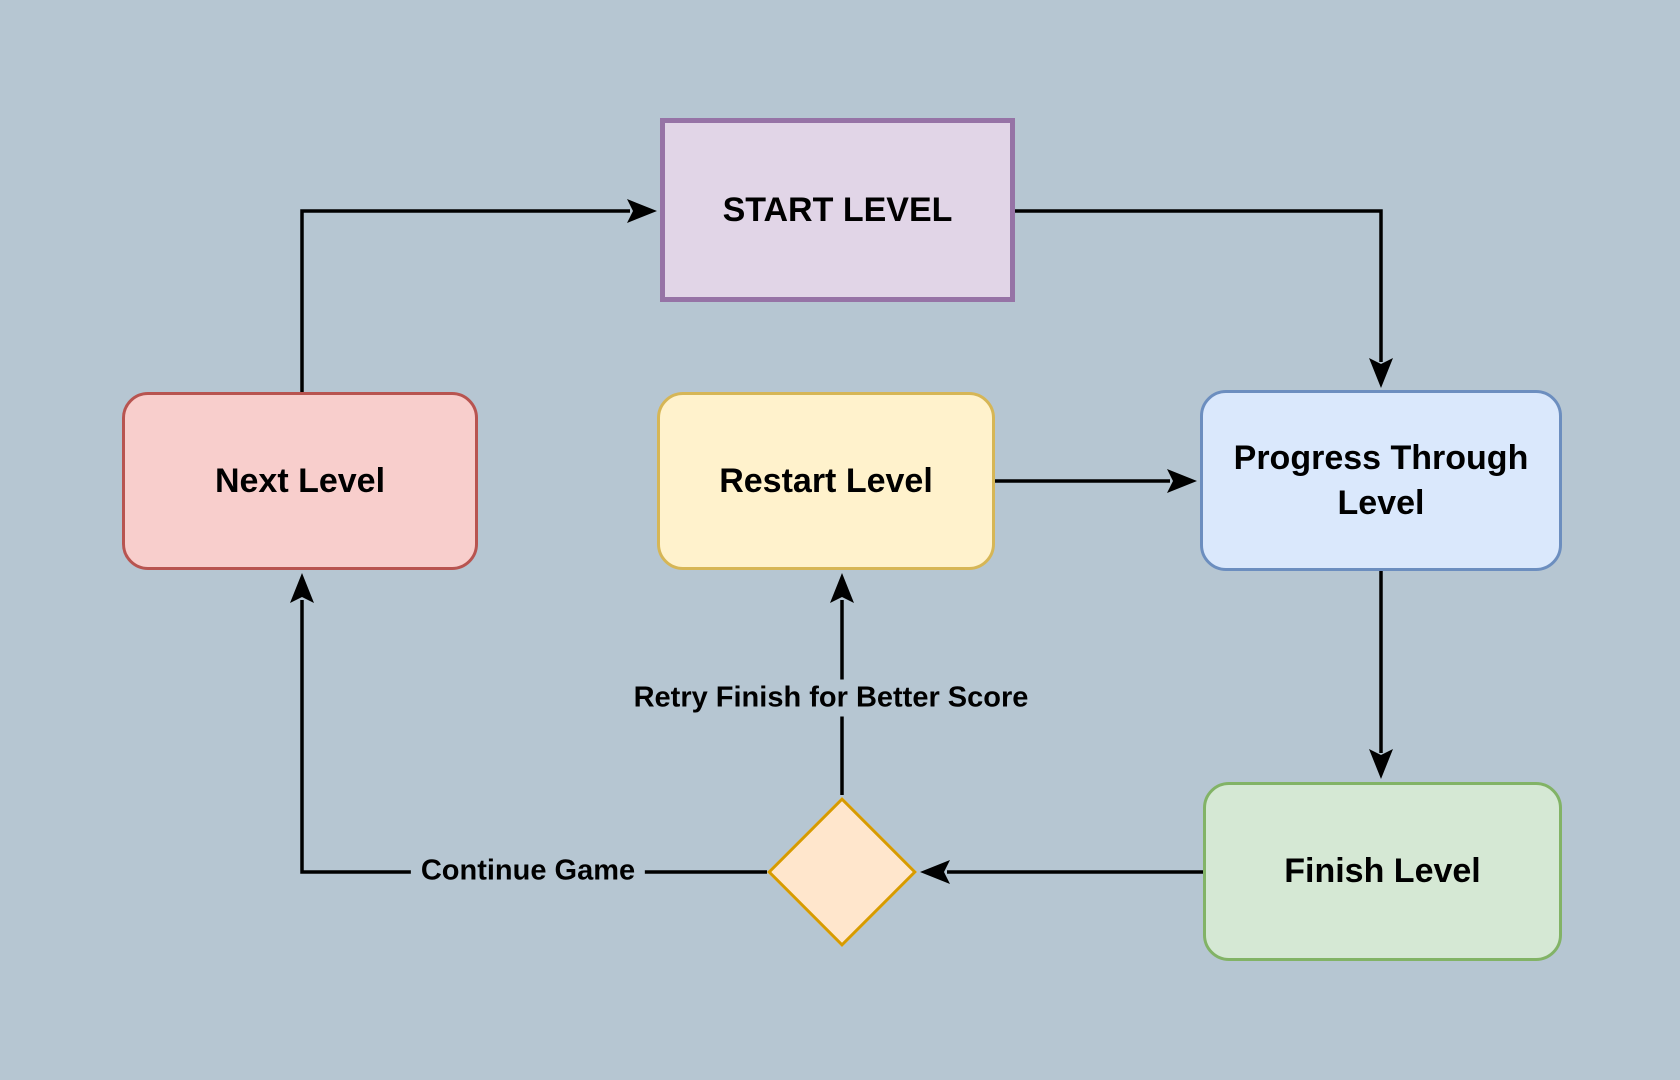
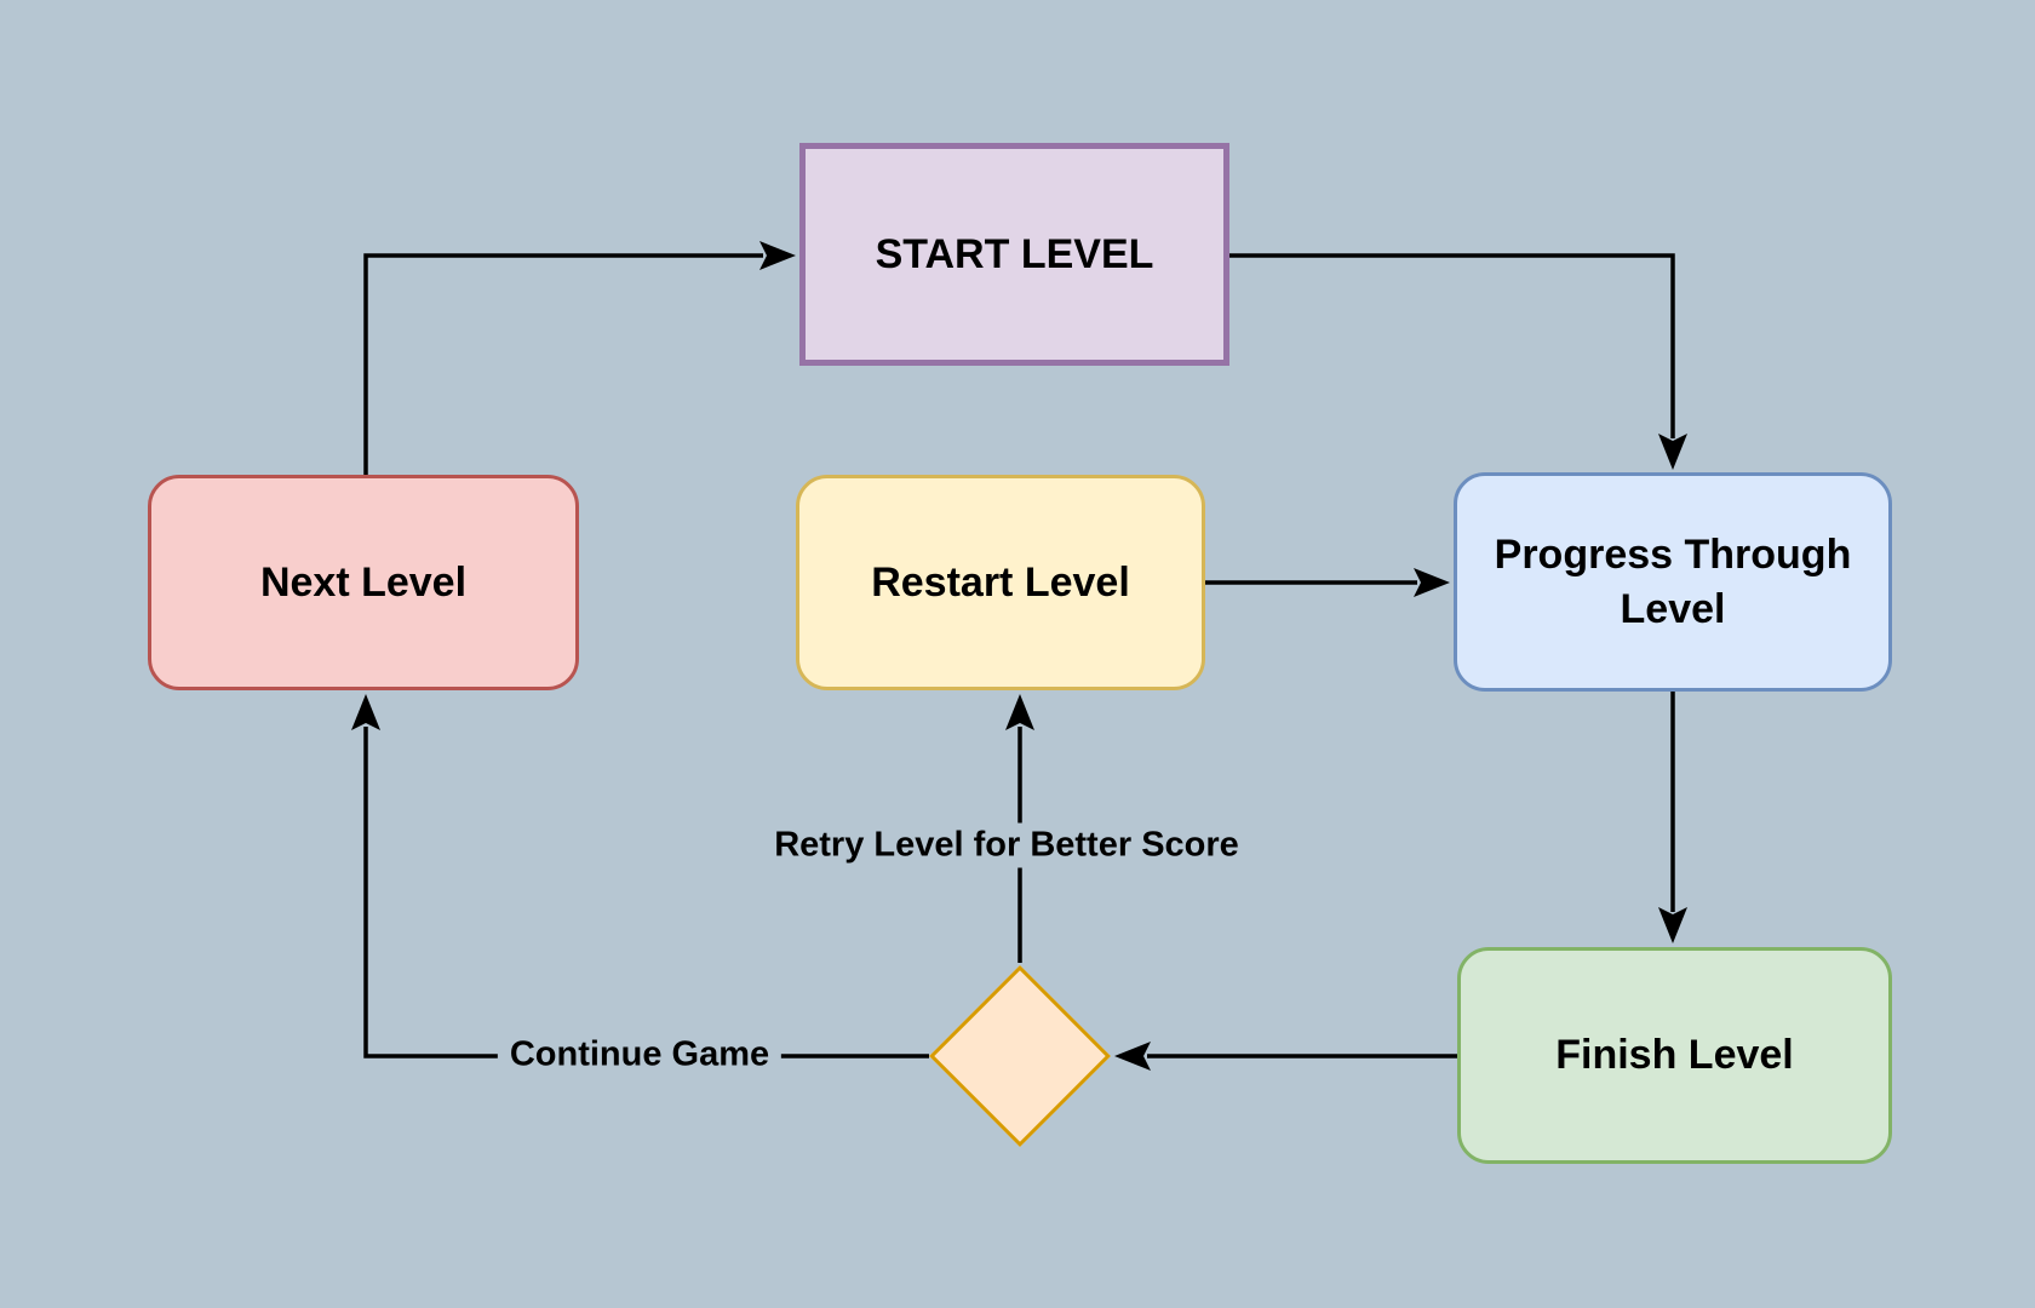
  START LEVEL
  Next Level
  Restart Level
  Progress Through Level
  Finish Level
- Retry Finish for Better Score
+ Retry Level for Better Score
  Continue Game
